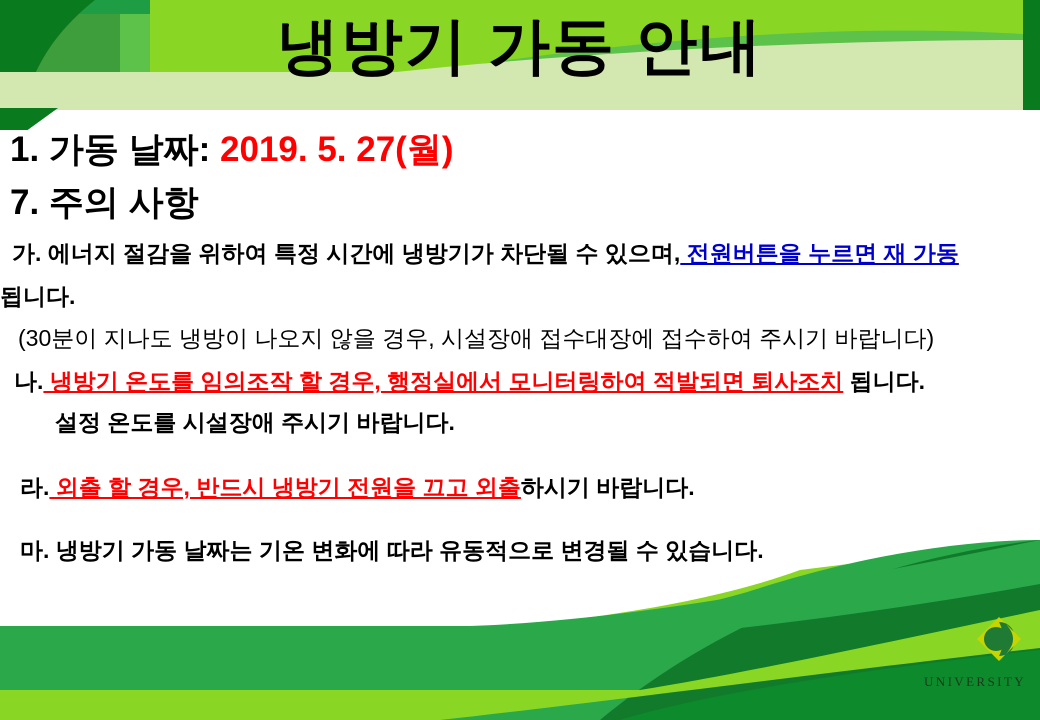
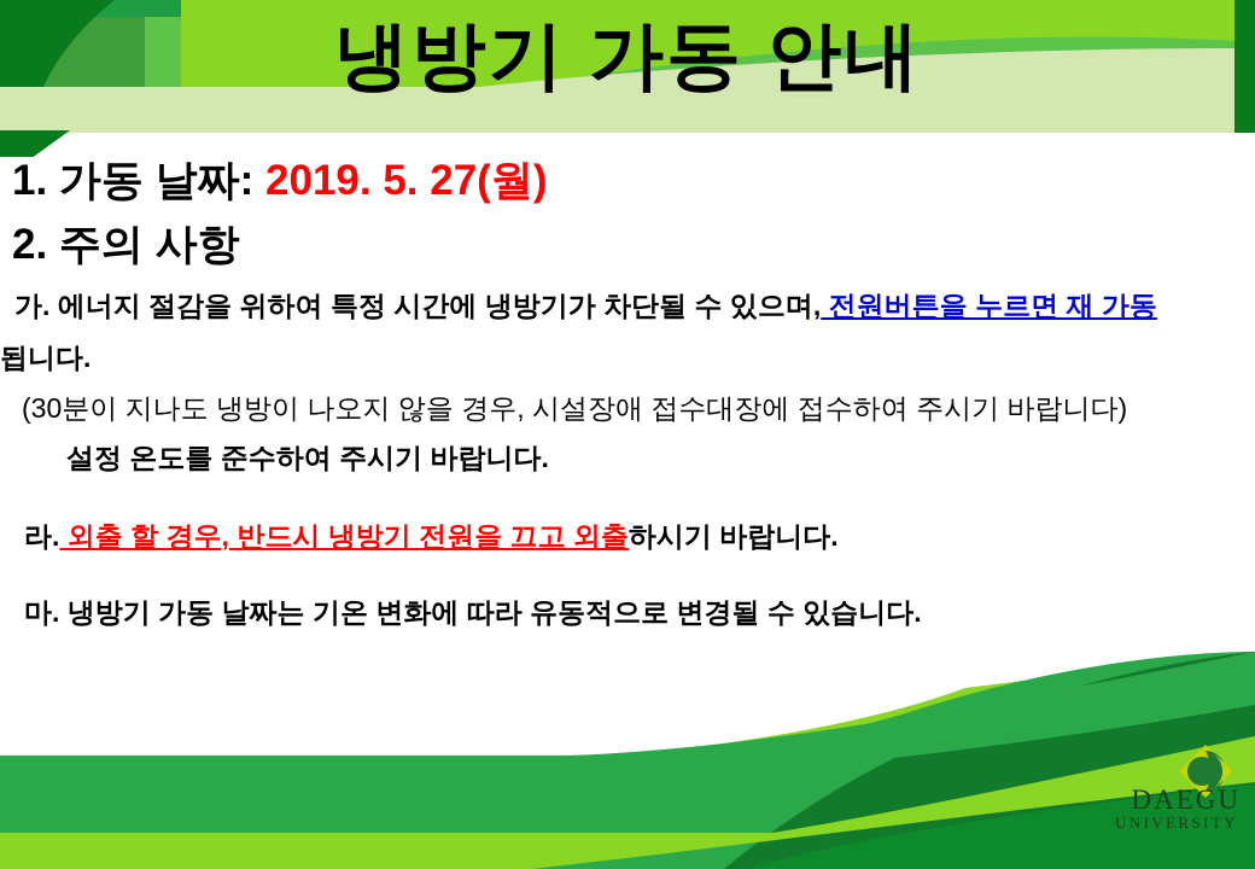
  냉방기 가동 안내
  1. 가동 날짜: 2019. 5. 27(월)
- 7. 주의 사항
+ 2. 주의 사항
  가. 에너지 절감을 위하여 특정 시간에 냉방기가 차단될 수 있으며, 전원버튼을 누르면 재 가동
  됩니다.
  (30분이 지나도 냉방이 나오지 않을 경우, 시설장애 접수대장에 접수하여 주시기 바랍니다)
- 나. 냉방기 온도를 임의조작 할 경우, 행정실에서 모니터링하여 적발되면 퇴사조치 됩니다.
- 설정 온도를 시설장애 주시기 바랍니다.
+ 설정 온도를 준수하여 주시기 바랍니다.
  라. 외출 할 경우, 반드시 냉방기 전원을 끄고 외출하시기 바랍니다.
  마. 냉방기 가동 날짜는 기온 변화에 따라 유동적으로 변경될 수 있습니다.
+ DAEGU
  UNIVERSITY
